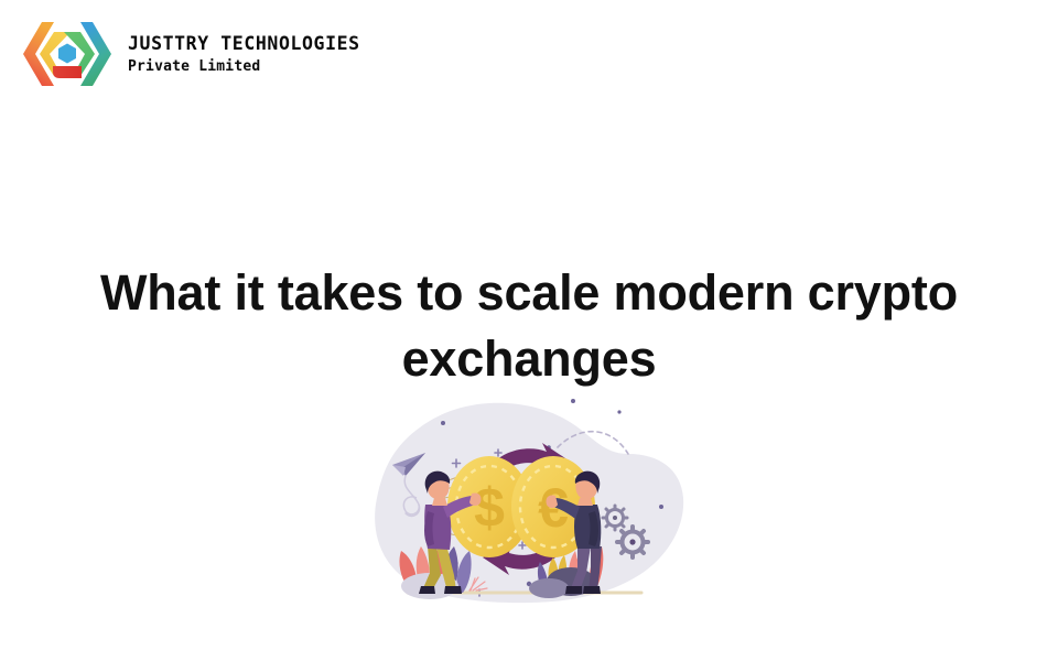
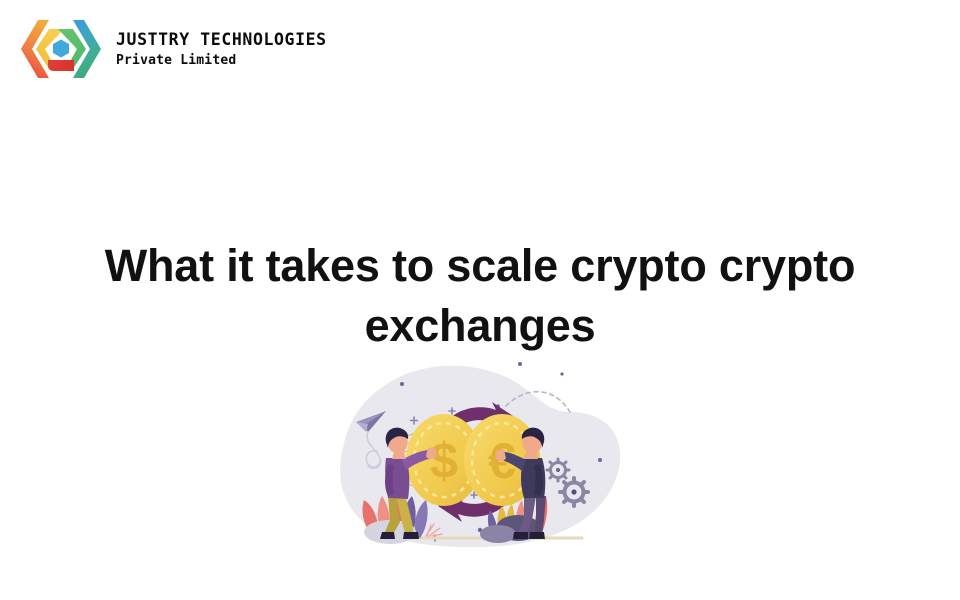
  JUSTTRY TECHNOLOGIES
  Private Limited
- What it takes to scale modern crypto exchanges
+ What it takes to scale crypto crypto exchanges
  $
  €
